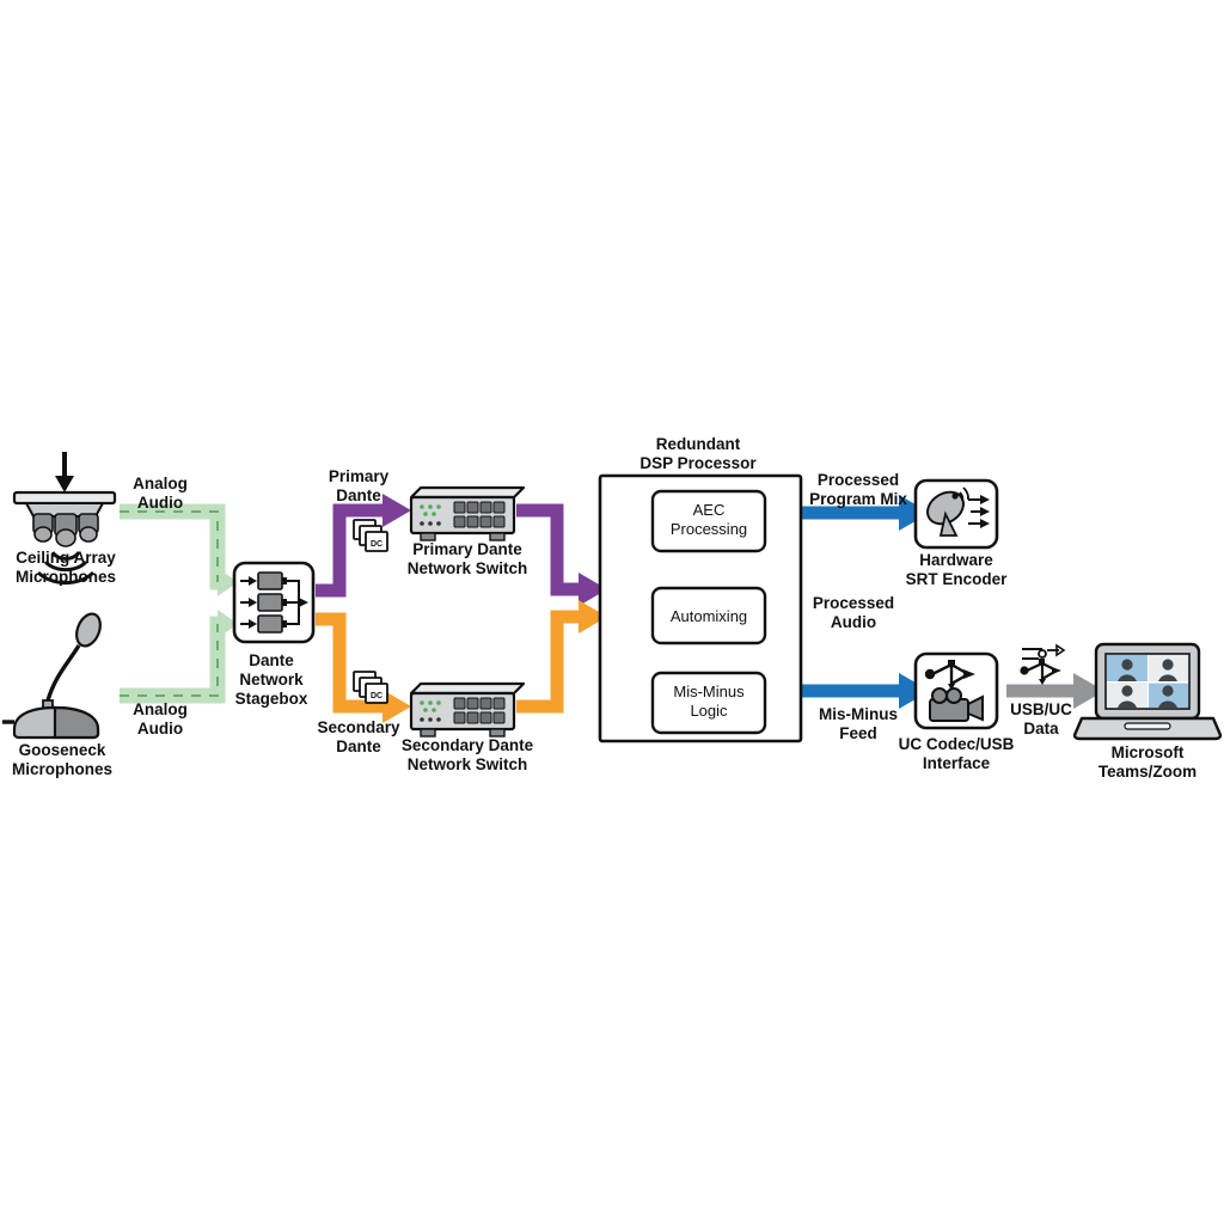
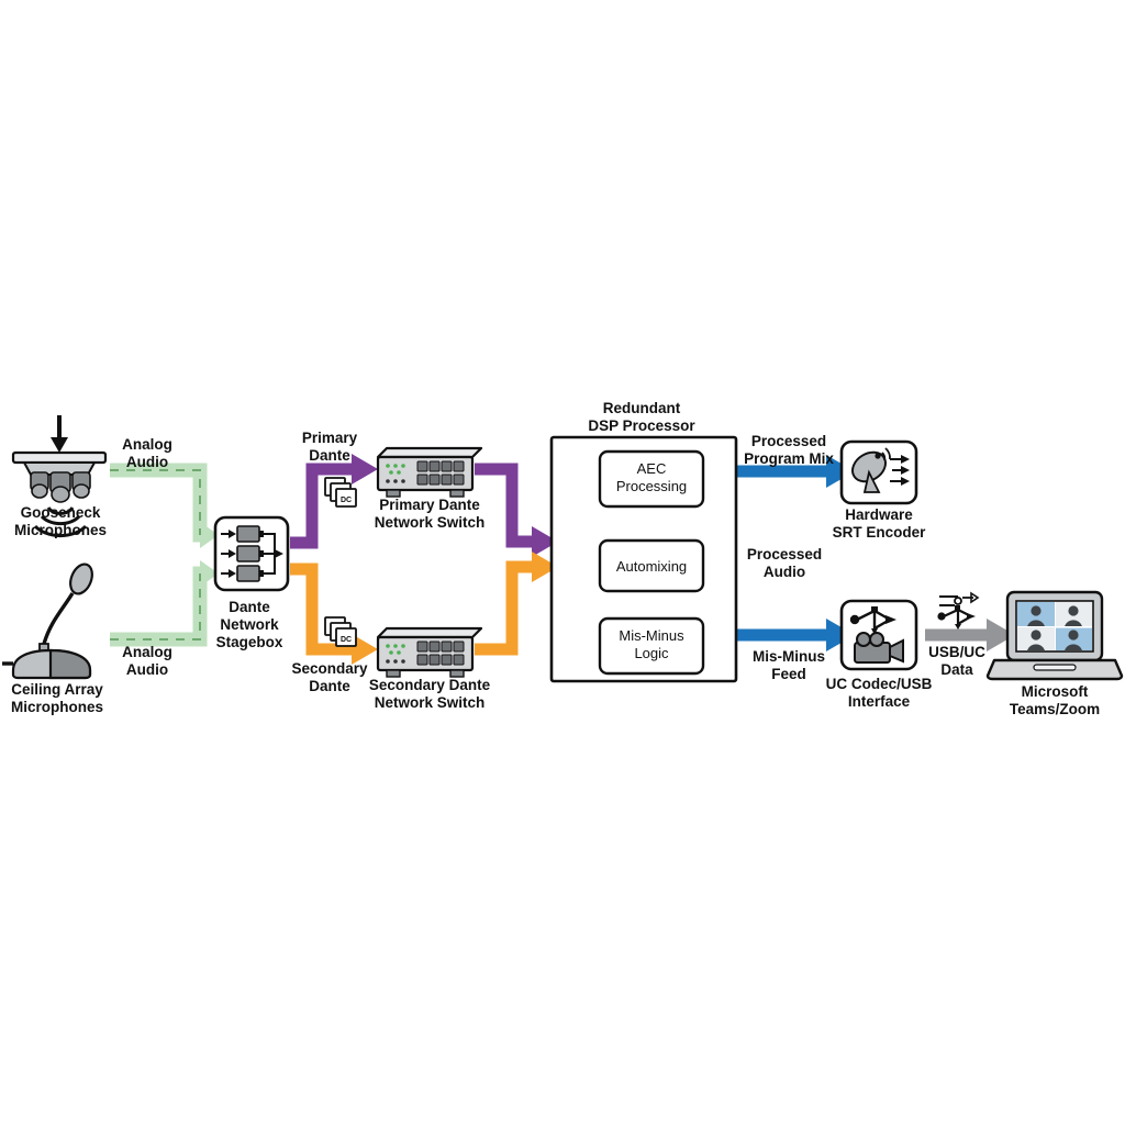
- Ceiling Array
+ Gooseneck
  Microphones
- Gooseneck
+ Ceiling Array
  Microphones
  Analog
  Audio
  Analog
  Audio
  Dante
  Network
  Stagebox
  Primary
  Dante
  Primary Dante
  Network Switch
  Secondary
  Dante
  Secondary Dante
  Network Switch
  Redundant
  DSP Processor
  AEC
  Processing
  Automixing
  Mis-Minus
  Logic
  Processed
  Program Mix
  Processed
  Audio
  Mis-Minus
  Feed
  Hardware
  SRT Encoder
  UC Codec/USB
  Interface
  USB/UC
  Data
  Microsoft
  Teams/Zoom
